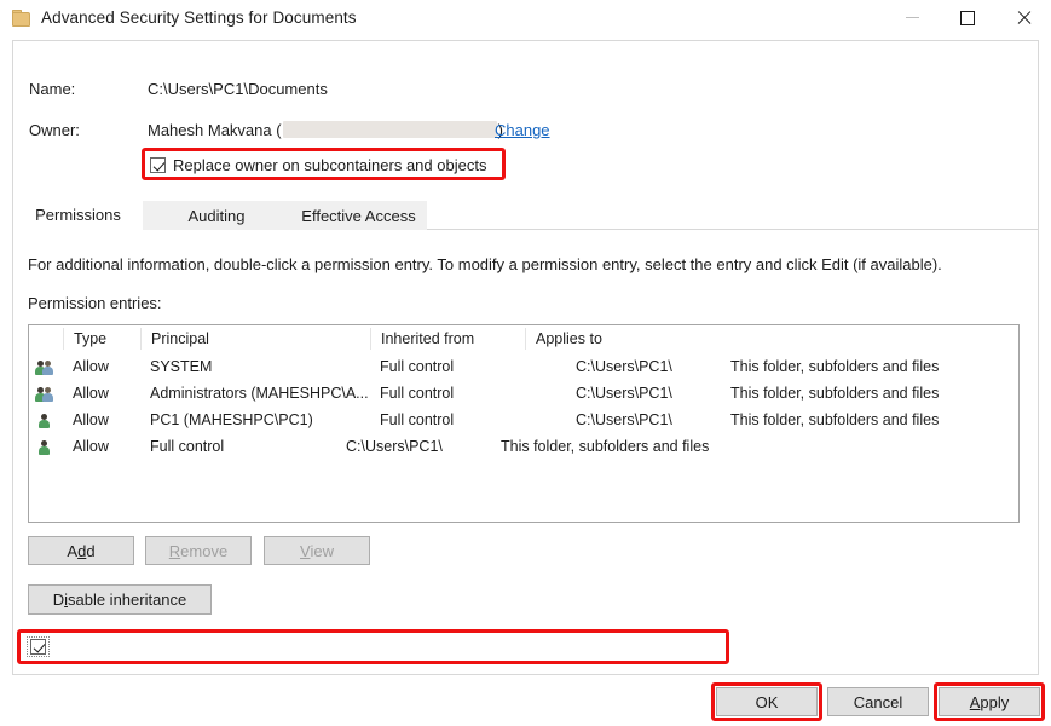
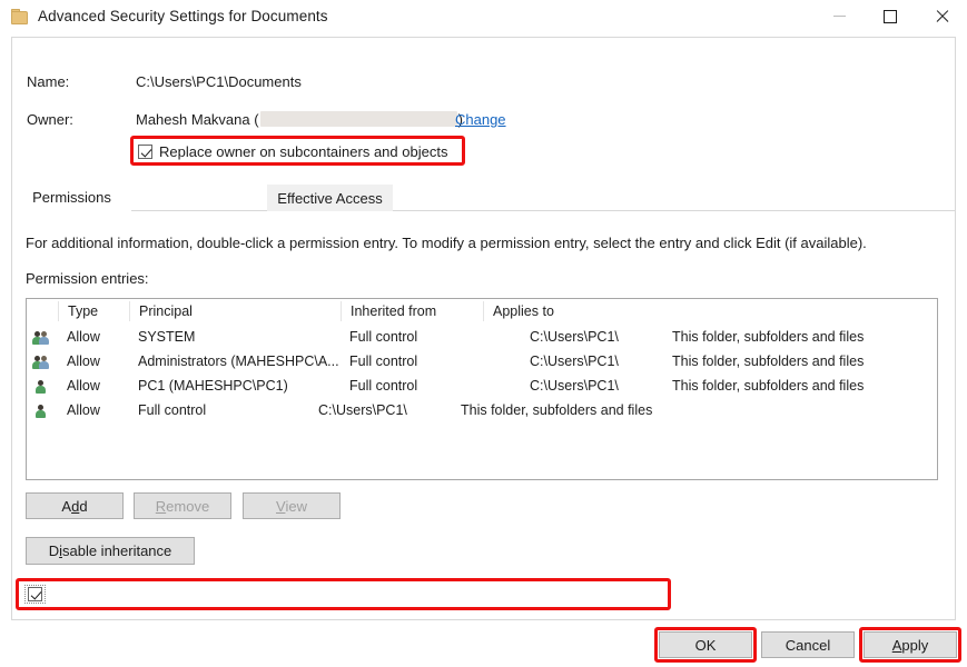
  Advanced Security Settings for Documents
  Name:
  C:\Users\PC1\Documents
  Owner:
  Mahesh Makvana ( )
  Change
  Replace owner on subcontainers and objects
  Permissions
- Auditing
  Effective Access
  For additional information, double-click a permission entry. To modify a permission entry, select the entry and click Edit (if available).
  Permission entries:
  Type
  Principal
  Inherited from
  Applies to
  Allow
  SYSTEM
  Full control
  C:\Users\PC1\
  This folder, subfolders and files
  Allow
  Administrators (MAHESHPC\A...
  Full control
  C:\Users\PC1\
  This folder, subfolders and files
  Allow
  PC1 (MAHESHPC\PC1)
  Full control
  C:\Users\PC1\
  This folder, subfolders and files
  Allow
  Full control
  C:\Users\PC1\
  This folder, subfolders and files
  Add
  Remove
  View
  Disable inheritance
  OK
  Cancel
  Apply
